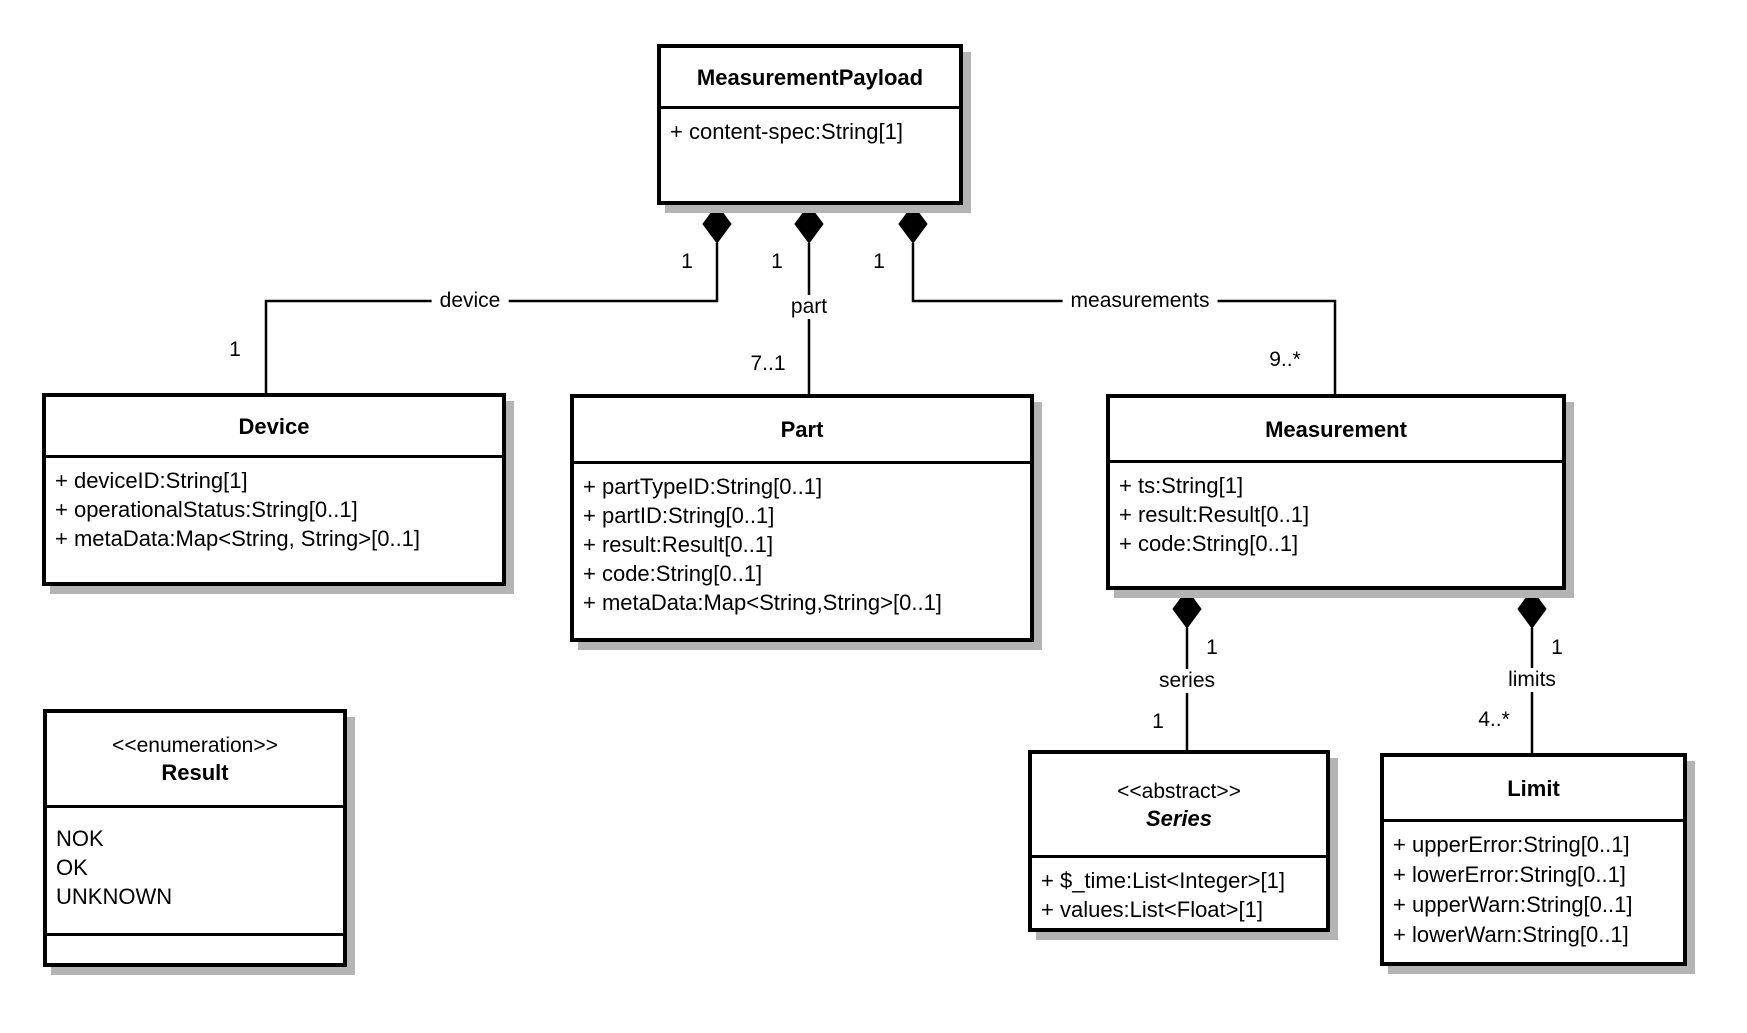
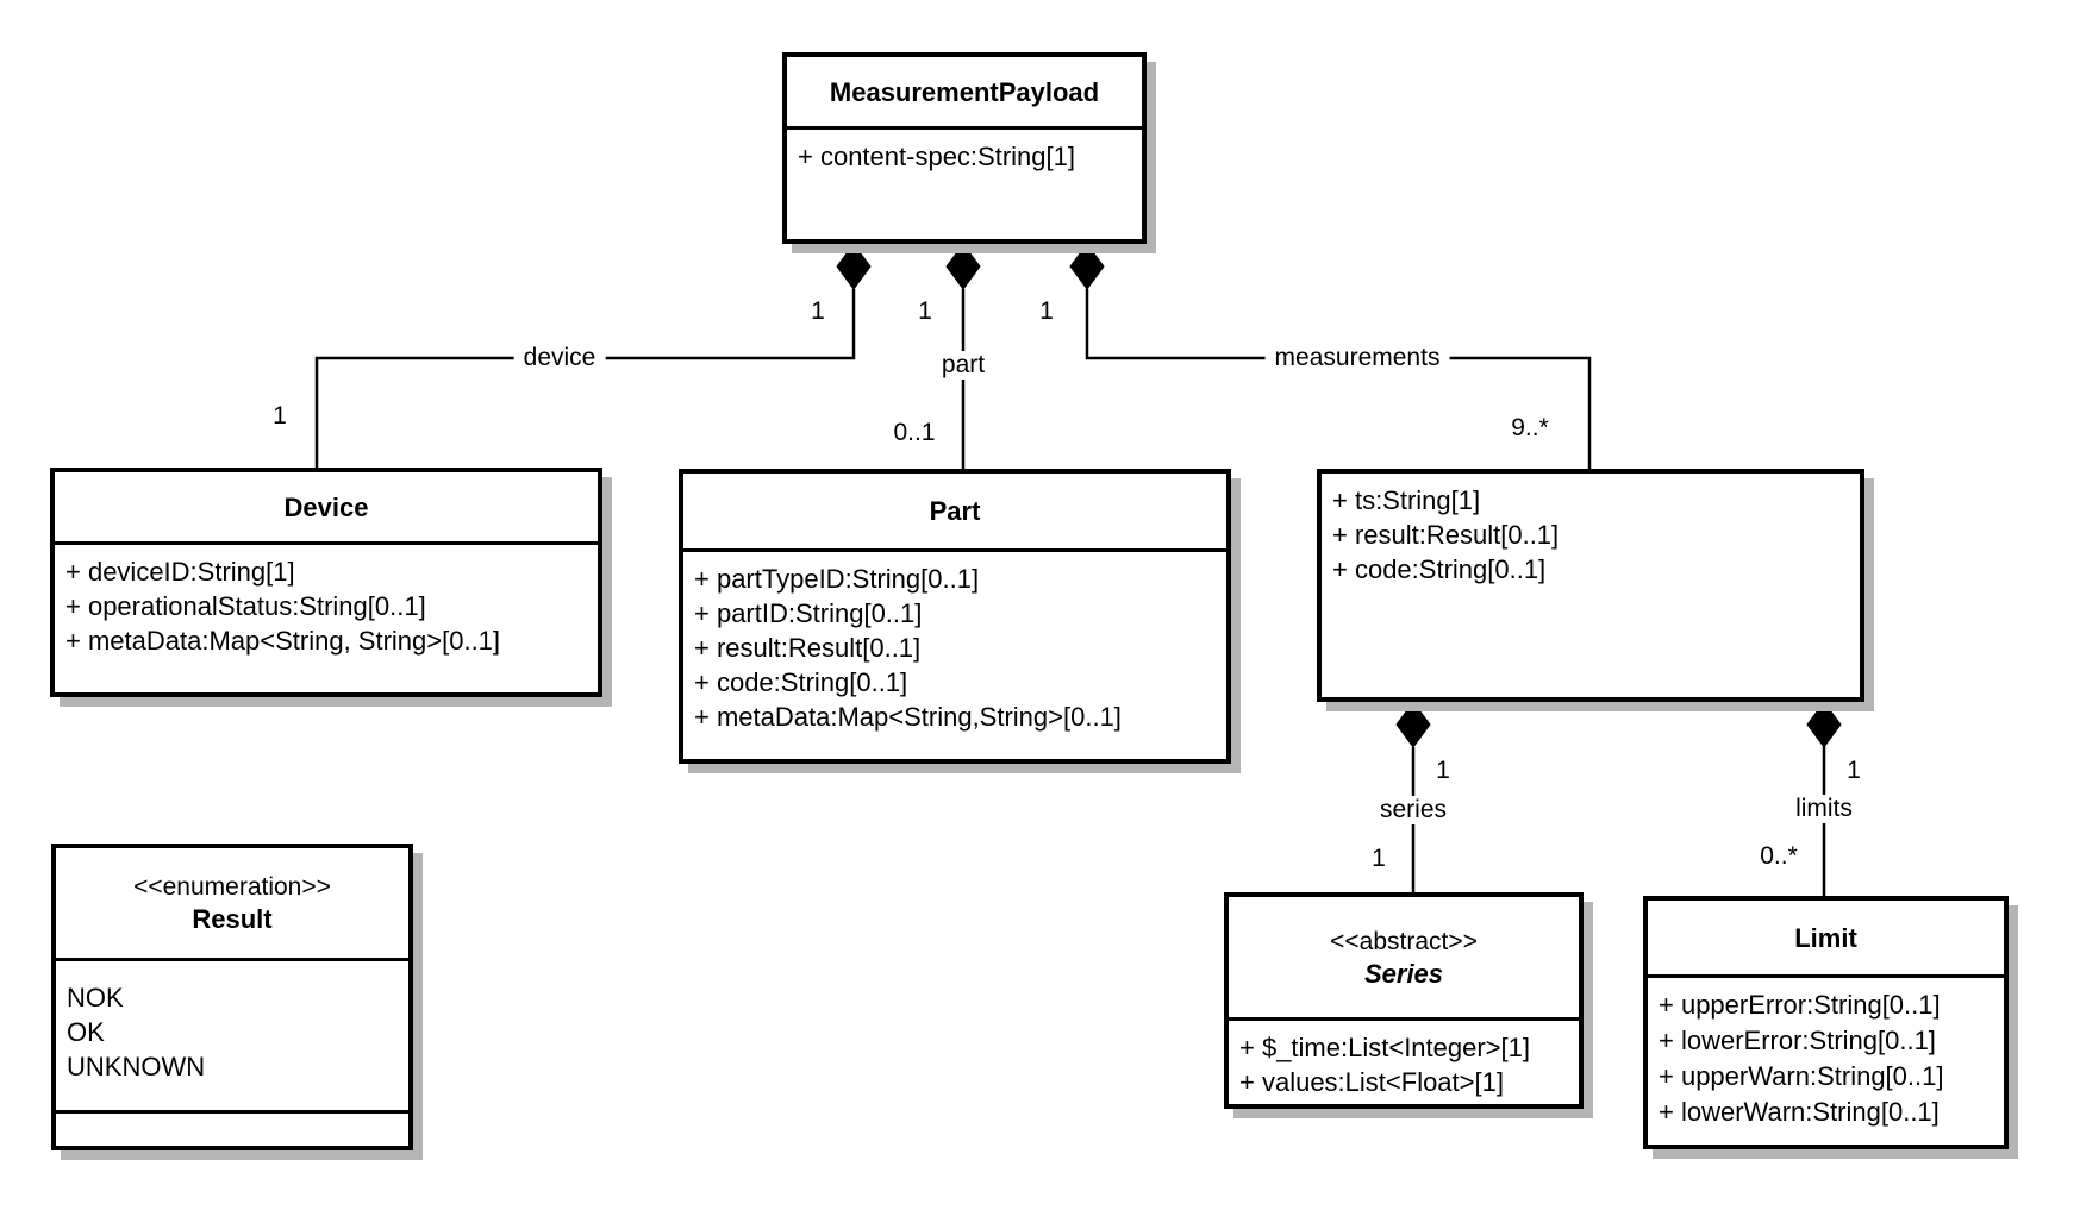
  MeasurementPayload
  + content-spec:String[1]
  Device
  + deviceID:String[1]
  + operationalStatus:String[0..1]
  + metaData:Map<String, String>[0..1]
  Part
  + partTypeID:String[0..1]
  + partID:String[0..1]
  + result:Result[0..1]
  + code:String[0..1]
  + metaData:Map<String,String>[0..1]
- Measurement
  + ts:String[1]
  + result:Result[0..1]
  + code:String[0..1]
  <<enumeration>>
  Result
  NOK
  OK
  UNKNOWN
  <<abstract>>
  Series
  + $_time:List<Integer>[1]
  + values:List<Float>[1]
  Limit
  + upperError:String[0..1]
  + lowerError:String[0..1]
  + upperWarn:String[0..1]
  + lowerWarn:String[0..1]
  1
  1
  1
  device
  part
  measurements
  1
- 7..1
+ 0..1
  9..*
  1
  series
  1
  1
  limits
- 4..*
+ 0..*
